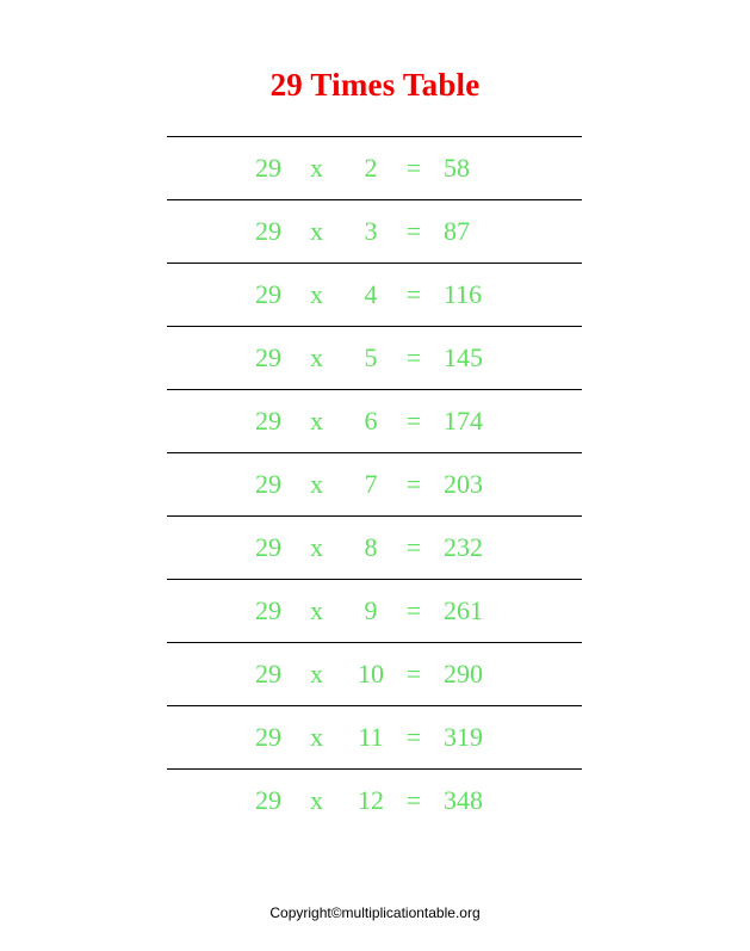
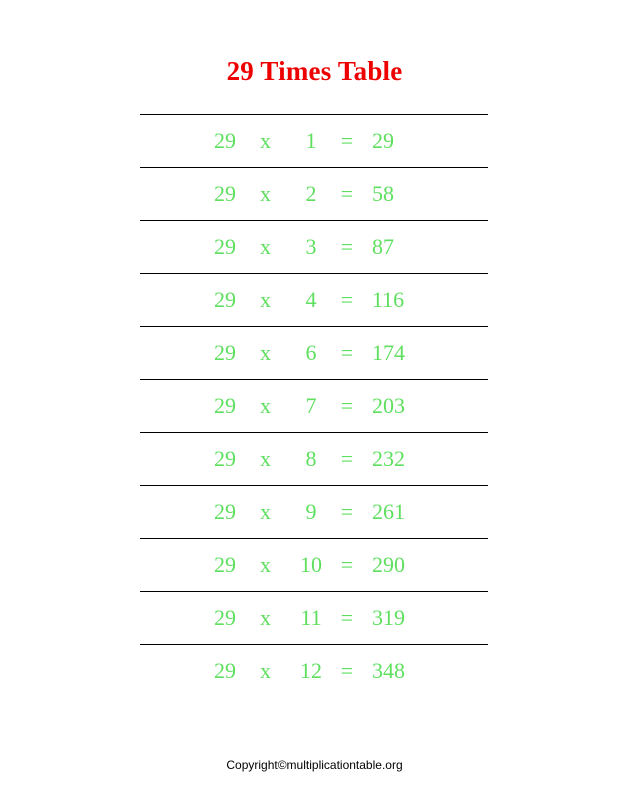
  29 Times Table
+ 29 x 1 = 29
  29 x 2 = 58
  29 x 3 = 87
  29 x 4 = 116
- 29 x 5 = 145
  29 x 6 = 174
  29 x 7 = 203
  29 x 8 = 232
  29 x 9 = 261
  29 x 10 = 290
  29 x 11 = 319
  29 x 12 = 348
  Copyright©multiplicationtable.org
